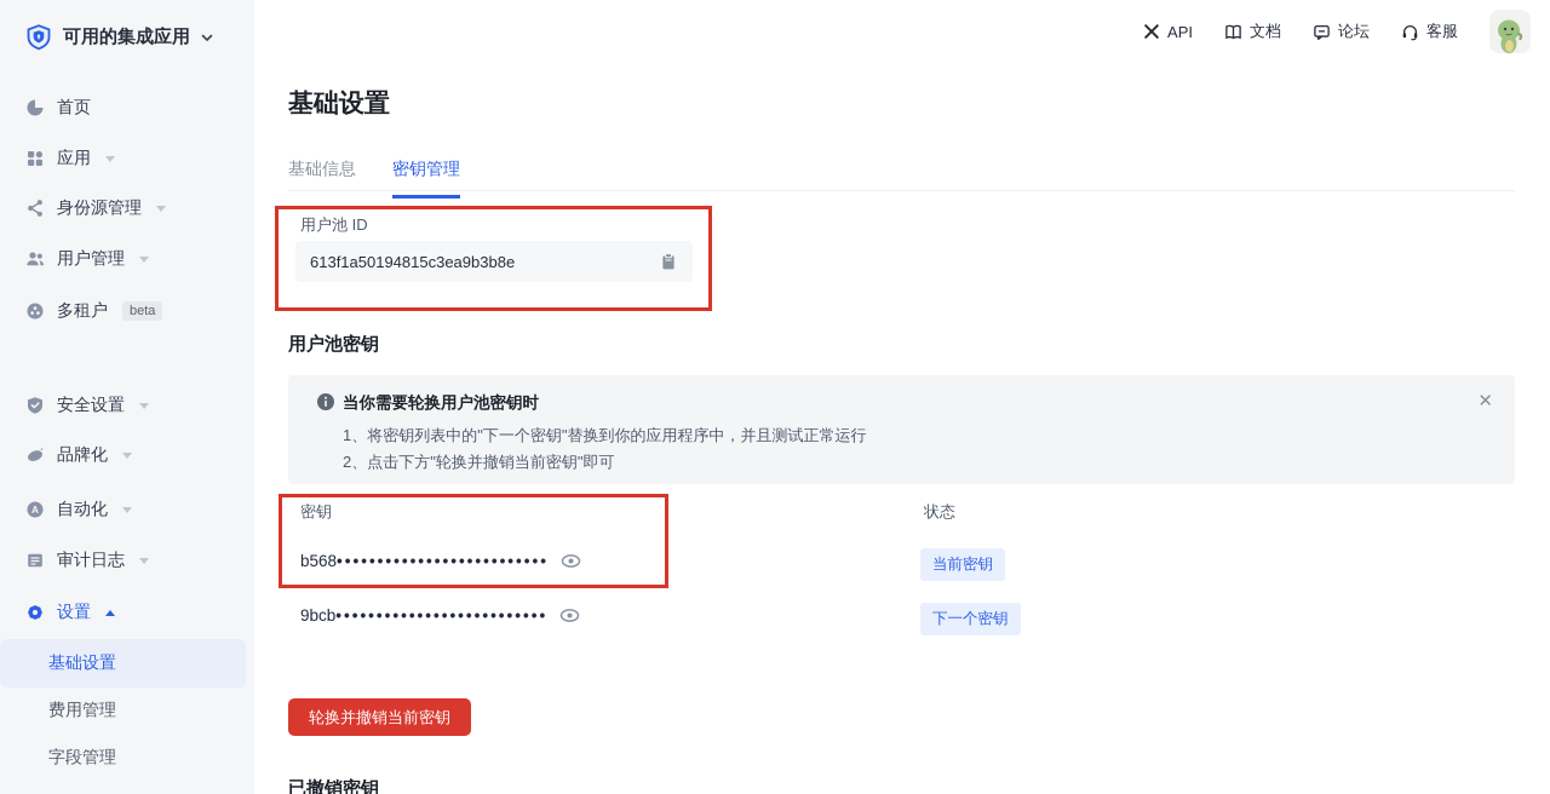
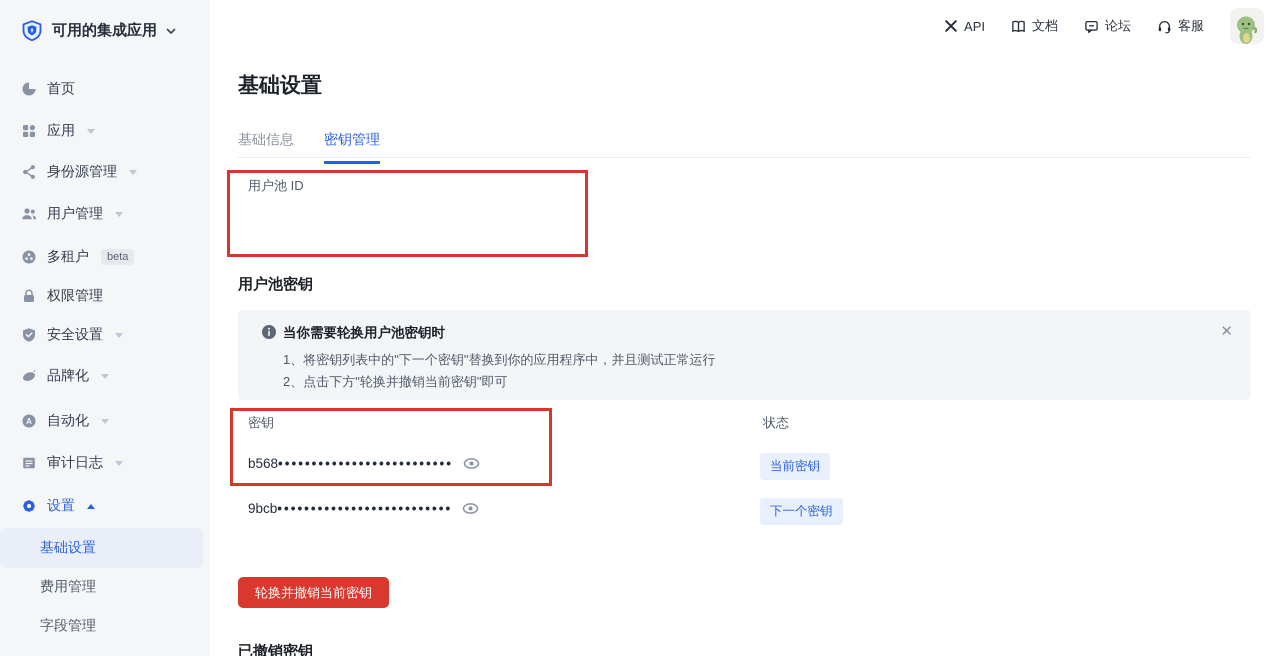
  可用的集成应用
  首页
  应用
  身份源管理
  用户管理
  多租户
  beta
+ 权限管理
  安全设置
  品牌化
  A
  自动化
  审计日志
  设置
  基础设置
  费用管理
  字段管理
  API
  文档
  论坛
  客服
  基础设置
  基础信息
  密钥管理
  用户池 ID
- 613f1a50194815c3ea9b3b8e
  用户池密钥
  当你需要轮换用户池密钥时
  1、将密钥列表中的"下一个密钥"替换到你的应用程序中，并且测试正常运行
  2、点击下方"轮换并撤销当前密钥"即可
  ✕
  密钥
  状态
  b568••••••••••••••••••••••••••
  当前密钥
  9bcb••••••••••••••••••••••••••
  下一个密钥
  轮换并撤销当前密钥
  已撤销密钥
